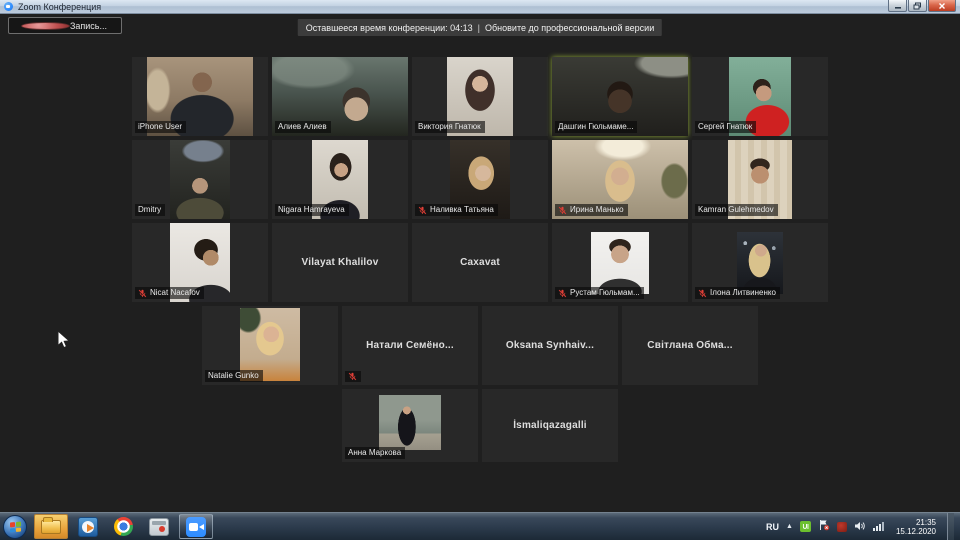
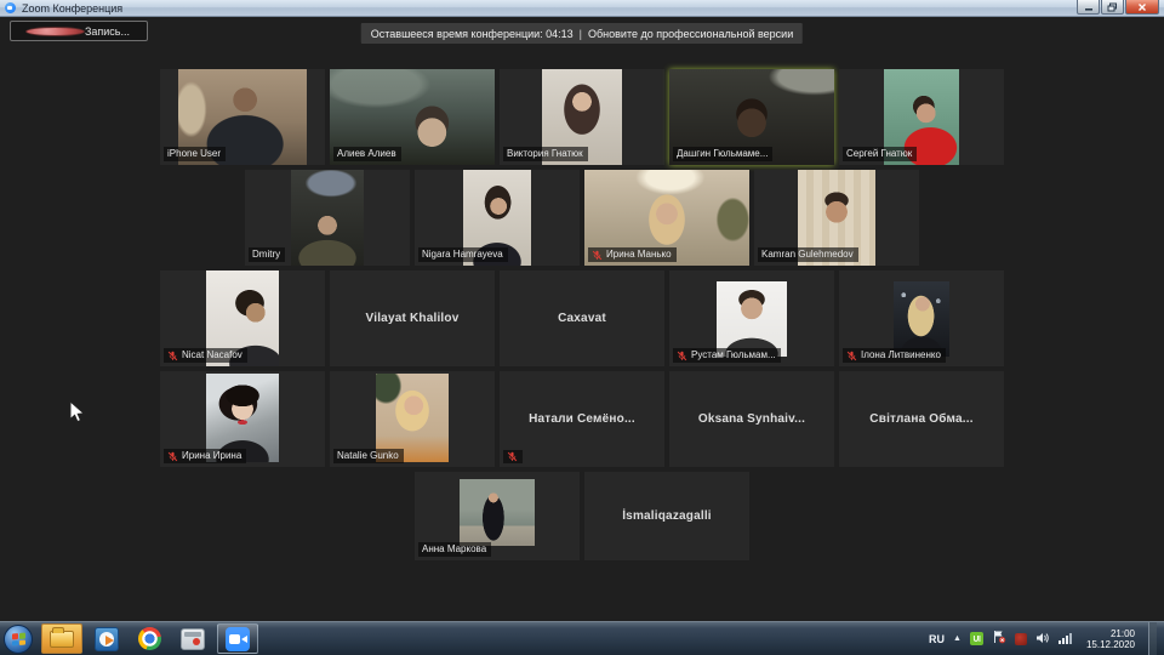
  Zoom Конференция
  Запись...
  Оставшееся время конференции: 04:13
  |
  Обновите до профессиональной версии
  iPhone User
  Алиев Алиев
  Виктория Гнатюк
  Дашгин Гюльмаме...
  Сергей Гнатюк
  Dmitry
  Nigara Hamrayeva
- Наливка Татьяна
  Ирина Манько
  Kamran Gulehmedov
  Nicat Nacafov
  Vilayat Khalilov
  Caxavat
  Рустам Гюльмам...
  Ілона Литвиненко
+ Ирина Ирина
  Natalie Gunko
  Натали Семёно...
  Oksana Synhaiv...
  Світлана Обма...
  Анна Маркова
  İsmaliqazagalli
  RU
- 21:35
+ 21:00
  15.12.2020
